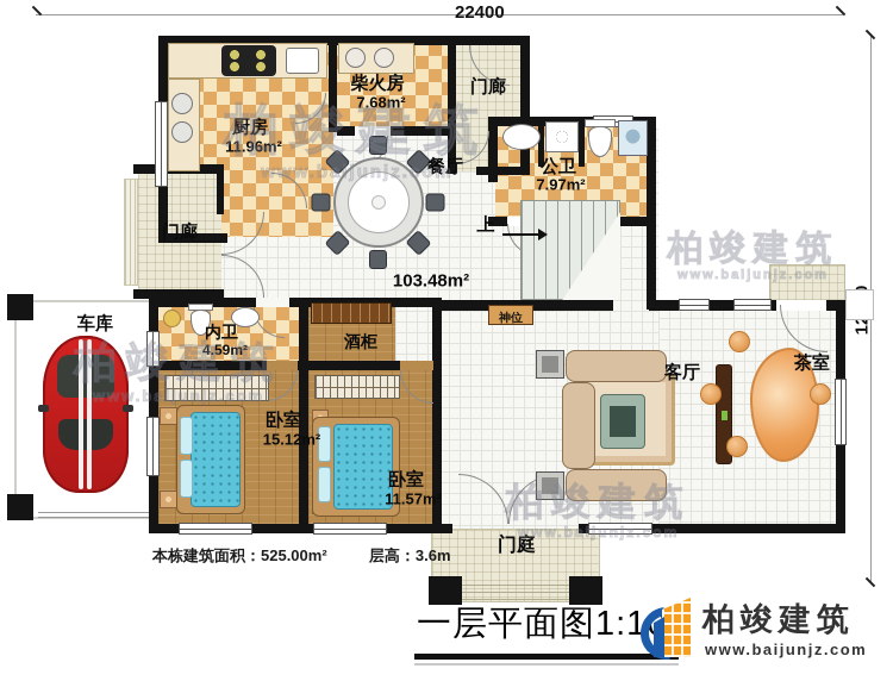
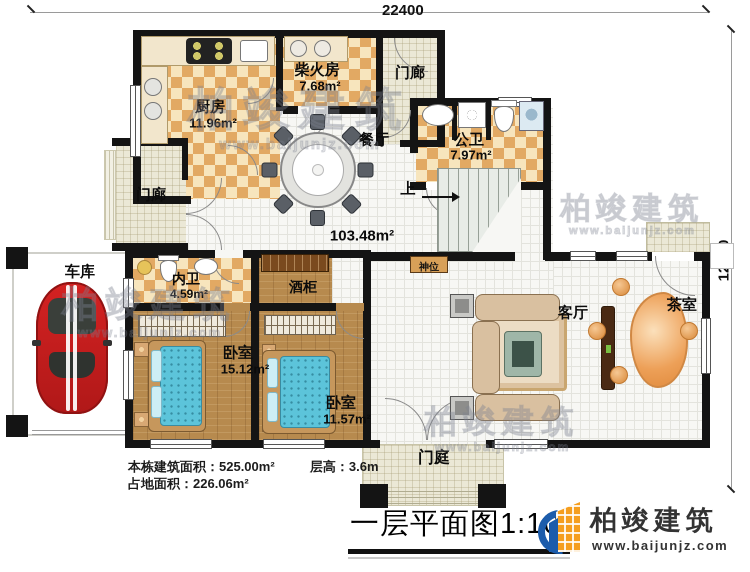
  22400
  神位
  厨房
  11.96m²
  柴火房
  7.68m²
  门廊
  餐厅
  公卫
  7.97m²
  上
  103.48m²
  门廊
  车库
  内卫
  4.59m²
  酒柜
  卧室
  15.12m²
  卧室
  11.57m²
  客厅
  茶室
  门庭
  柏竣建筑
  www.baijunjz.com
  柏竣建筑
  www.baijunjz.com
  柏竣建筑
  www.baijunjz.com
  柏竣建筑
  www.baijunjz.com
  本栋建筑面积：525.00m² 层高：3.6m
+ 占地面积：226.06m²
  一层平面图1:1
  柏竣建筑
  www.baijunjz.com
